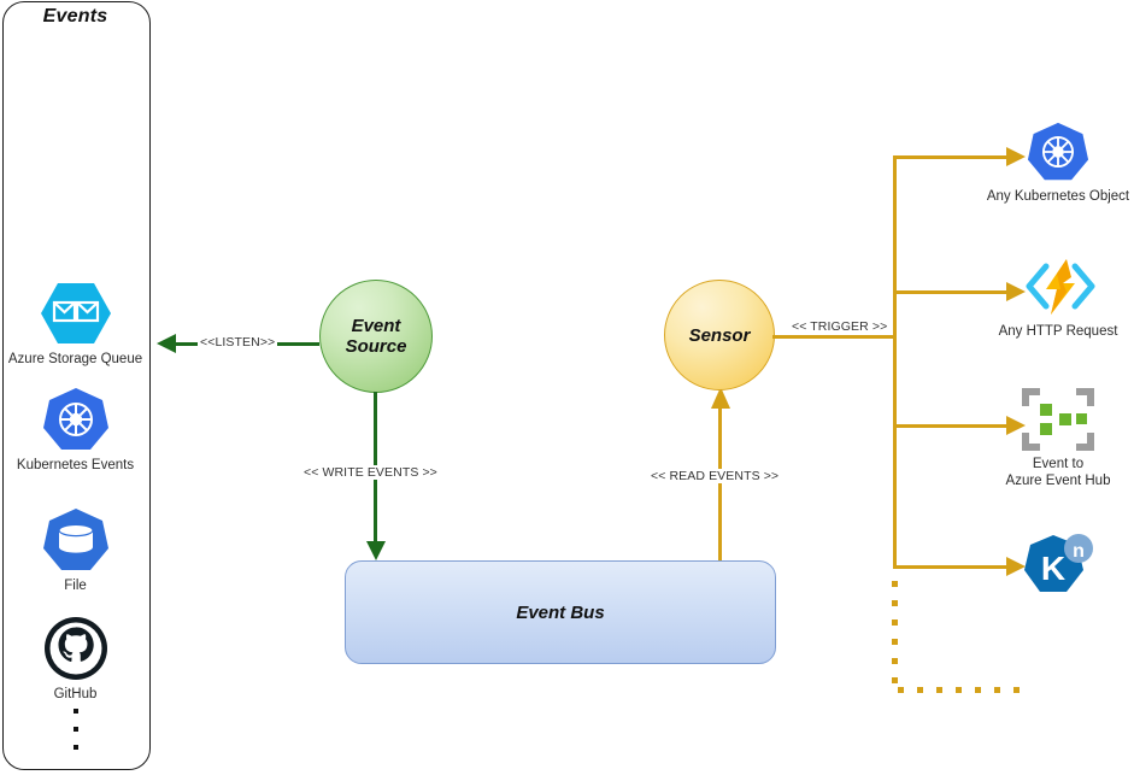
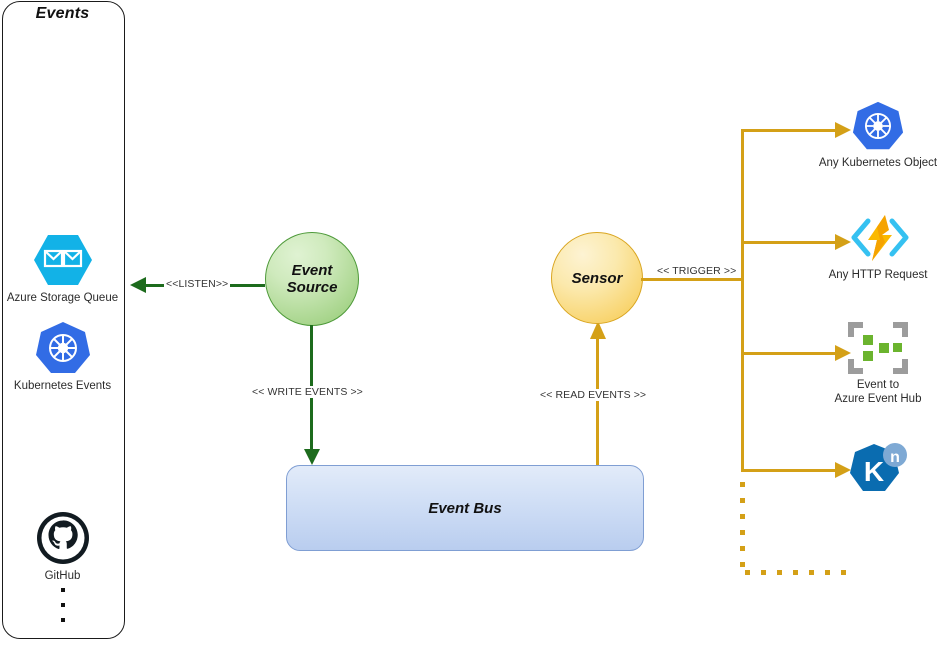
  Events
  Azure Storage Queue
  Kubernetes Events
- File
  GitHub
  <<LISTEN>>
  Event
  Source
  << WRITE EVENTS >>
  Event Bus
  << READ EVENTS >>
  Sensor
  << TRIGGER >>
  Any Kubernetes Object
  Any HTTP Request
  Event to
  Azure Event Hub
  K
  n
